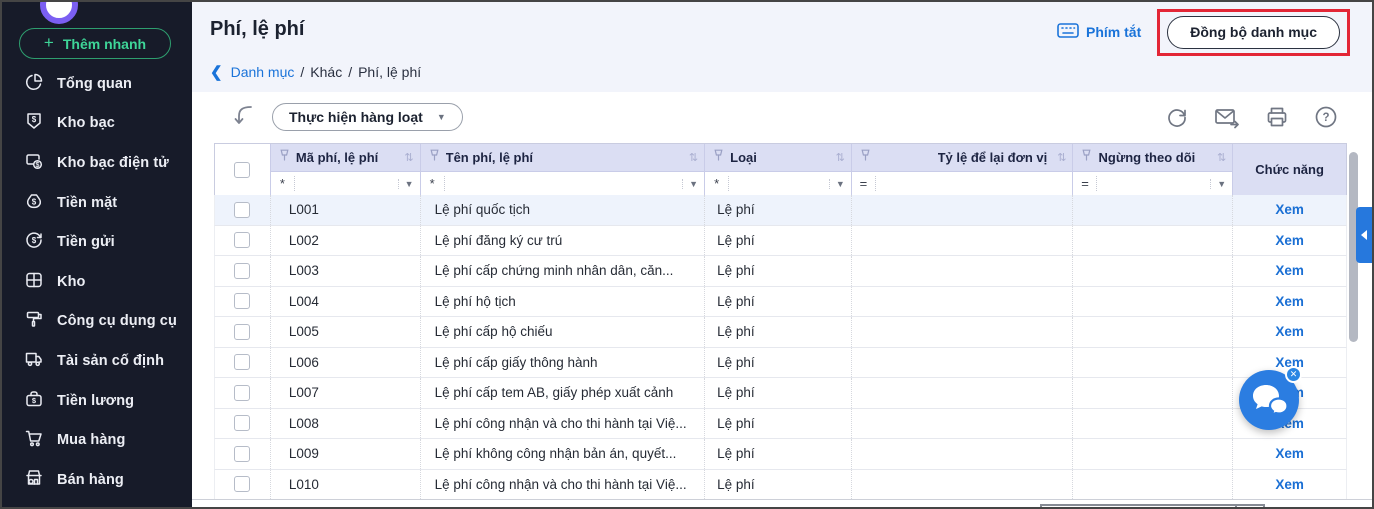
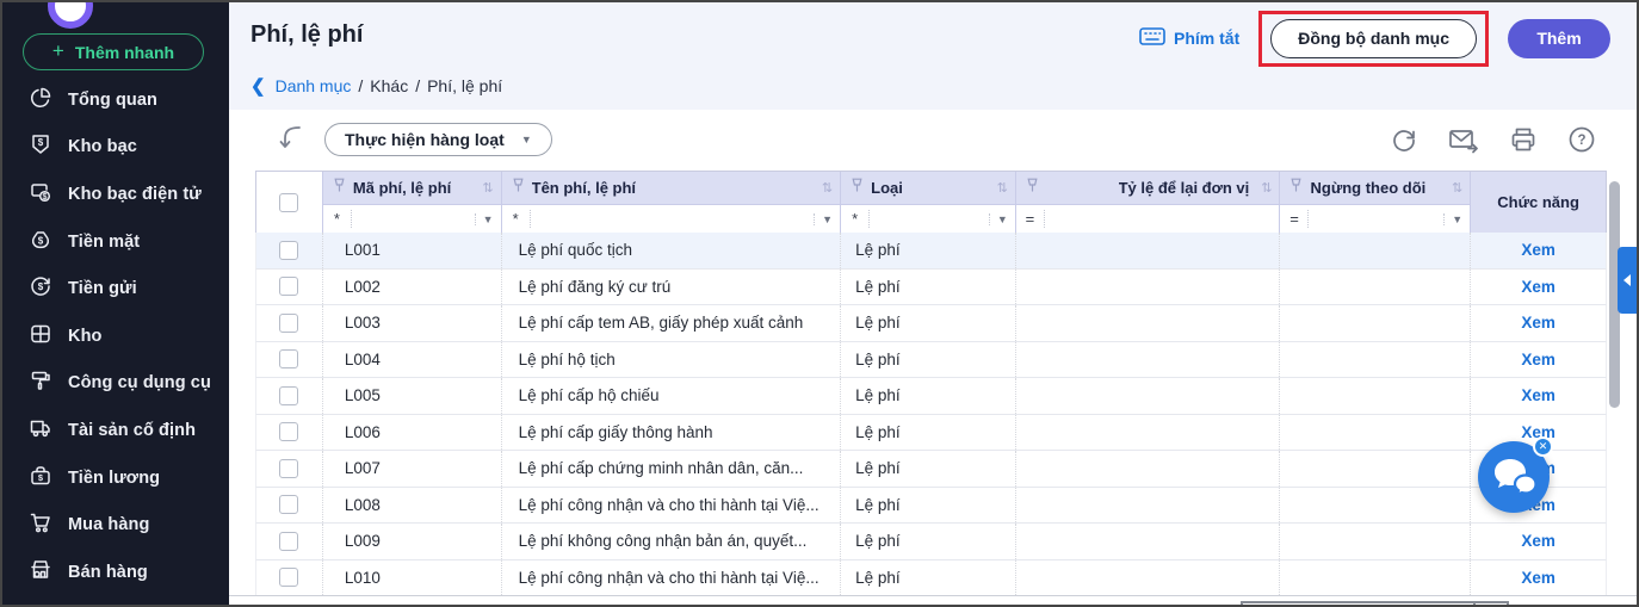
  +
  Thêm nhanh
  Tổng quan
  $
  Kho bạc
  Kho bạc điện tử
  $
  Tiền mặt
  $
  Tiền gửi
  Kho
  Công cụ dụng cụ
  Tài sản cố định
  $
  Tiền lương
  Mua hàng
  Bán hàng
  Phí, lệ phí
  ❮
  Danh mục
  /
  Khác
  /
  Phí, lệ phí
  Phím tắt
  Đồng bộ danh mục
+ Thêm
  Thực hiện hàng loạt
  ▼
  ?
  Mã phí, lệ phí
  ⇅
  *
  ▼
  Tên phí, lệ phí
  ⇅
  *
  ▼
  Loại
  ⇅
  *
  ▼
  Tỷ lệ để lại đơn vị
  ⇅
  =
  Ngừng theo dõi
  ⇅
  =
  ▼
  Chức năng
  L001
  Lệ phí quốc tịch
  Lệ phí
  Xem
  L002
  Lệ phí đăng ký cư trú
  Lệ phí
  Xem
  L003
- Lệ phí cấp chứng minh nhân dân, căn...
+ Lệ phí cấp tem AB, giấy phép xuất cảnh
  Lệ phí
  Xem
  L004
  Lệ phí hộ tịch
  Lệ phí
  Xem
  L005
  Lệ phí cấp hộ chiếu
  Lệ phí
  Xem
  L006
  Lệ phí cấp giấy thông hành
  Lệ phí
  Xem
  L007
- Lệ phí cấp tem AB, giấy phép xuất cảnh
+ Lệ phí cấp chứng minh nhân dân, căn...
  Lệ phí
  L008
  Lệ phí công nhận và cho thi hành tại Việ...
  Lệ phí
  L009
  Lệ phí không công nhận bản án, quyết...
  Lệ phí
  Xem
  L010
  Lệ phí công nhận và cho thi hành tại Việ...
  Lệ phí
  Xem
  ✕
